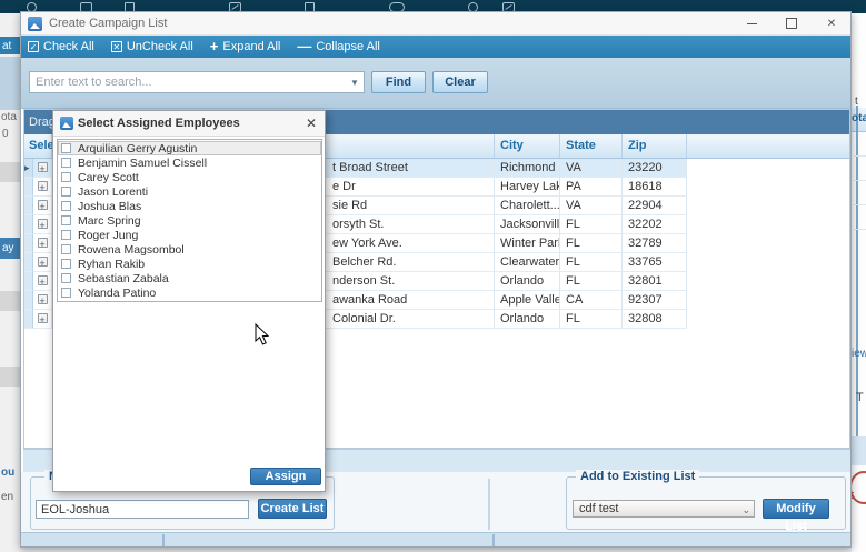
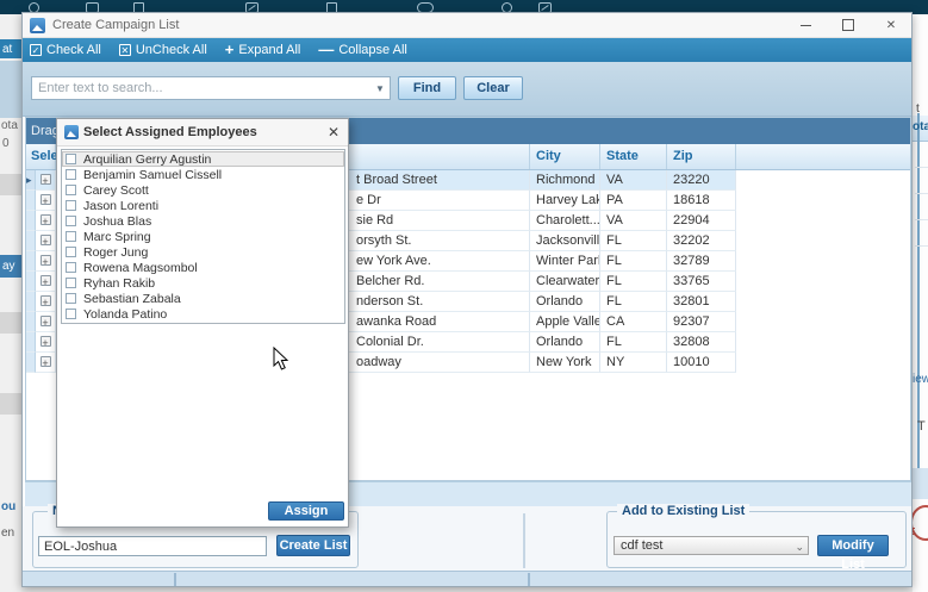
  at
  ota
  0
  ay
  ou
  en
  t
  ota
  iew
  T
  Create Campaign List
  ✓
  Check All
  ✕
  UnCheck All
  +
  Expand All
  —
  Collapse All
  Enter text to search...
  ▼
  Find
  Clear
  City
  State
  Zip
  ▸
  t Broad Street
  Richmond
  VA
  23220
  e Dr
  Harvey Lak
  PA
  18618
  sie Rd
  Charolett...
  VA
  22904
  orsyth St.
  Jacksonvill
  FL
  32202
  ew York Ave.
  Winter Par
  FL
  32789
  Belcher Rd.
  Clearwater
  FL
  33765
  nderson St.
  Orlando
  FL
  32801
  awanka Road
  Apple Valle
  CA
  92307
  Colonial Dr.
  Orlando
  FL
  32808
+ oadway
+ New York
+ NY
+ 10010
  EOL-Joshua
  Create List
  Add to Existing List
  cdf test
  ⌄
  Modify List
  Select Assigned Employees
  ✕
  Arquilian Gerry Agustin
  Benjamin Samuel Cissell
  Carey Scott
  Jason Lorenti
  Joshua Blas
  Marc Spring
  Roger Jung
  Rowena Magsombol
  Ryhan Rakib
  Sebastian Zabala
  Yolanda Patino
  Assign
